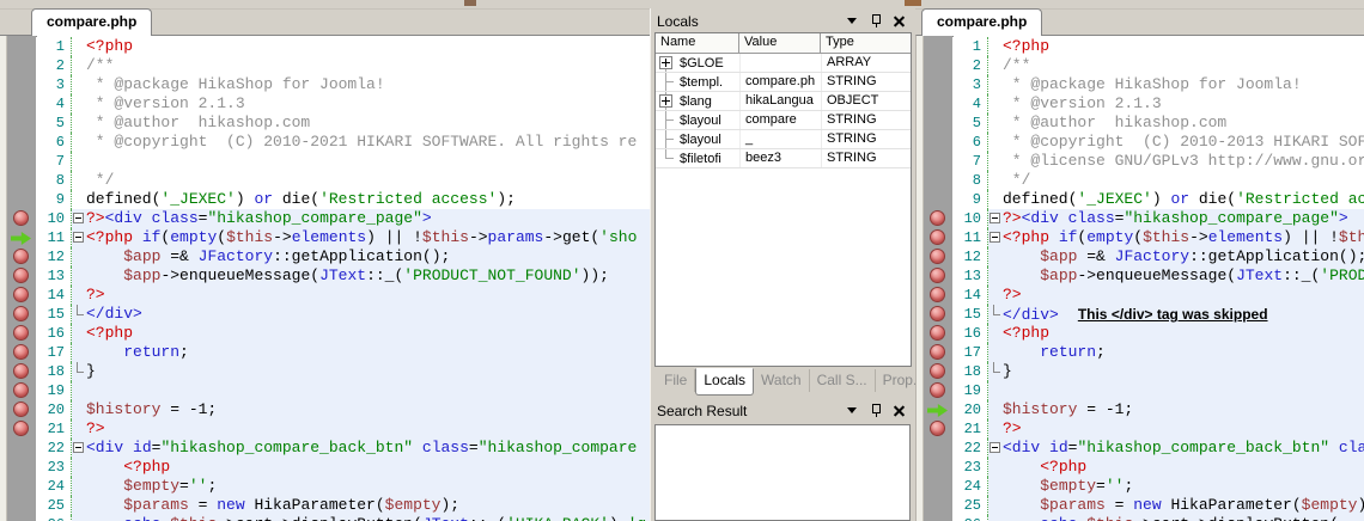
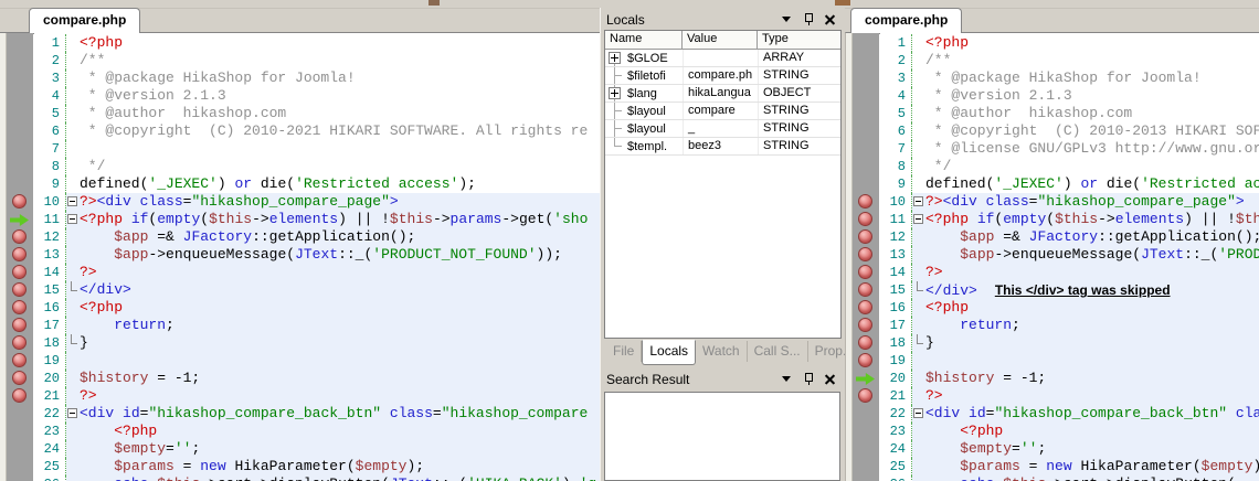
  compare.php
  1
  <?php
  2
  /**
  3
  * @package HikaShop for Joomla!
  4
  * @version 2.1.3
  5
  * @author hikashop.com
  6
  * @copyright (C) 2010-2021 HIKARI SOFTWARE. All rights re
  7
  8
  */
  9
  defined('_JEXEC') or die('Restricted access');
  10
  ?><div class="hikashop_compare_page">
  11
  <?php if(empty($this->elements) || !$this->params->get('sho
  12
  $app =& JFactory::getApplication();
  13
  $app->enqueueMessage(JText::_('PRODUCT_NOT_FOUND'));
  14
  ?>
  15
  </div>
  16
  <?php
  17
  return;
  18
  }
  19
  20
  $history = -1;
  21
  ?>
  22
  <div id="hikashop_compare_back_btn" class="hikashop_compare
  23
  <?php
  24
  $empty='';
  25
  $params = new HikaParameter($empty);
  Locals
  Name
  Value
  Type
  $GLOE
  ARRAY
- $templ.
+ $filetofi
  compare.ph
  STRING
  $lang
  hikaLangua
  OBJECT
  $layoul
  compare
  STRING
  $layoul
  _
  STRING
- $filetofi
+ $templ.
  beez3
  STRING
  File
  Locals
  Watch
  Call S...
  Search Result
  compare.php
  1
  <?php
  2
  /**
  3
  * @package HikaShop for Joomla!
  4
  * @version 2.1.3
  5
  * @author hikashop.com
  6
  * @copyright (C) 2010-2013 HIKARI SOF
  7
  * @license GNU/GPLv3 http://www.gnu.or
  8
  */
  9
  defined('_JEXEC') or die('Restricted ac
  10
  ?><div class="hikashop_compare_page">
  11
  <?php if(empty($this->elements) || !$th
  12
  $app =& JFactory::getApplication();
  13
  $app->enqueueMessage(JText::_('PROD
  14
  ?>
  15
  </div> This </div> tag was skipped
  16
  <?php
  17
  return;
  18
  }
  19
  20
  $history = -1;
  21
  ?>
  22
  <div id="hikashop_compare_back_btn" cla
  23
  <?php
  24
  $empty='';
  25
  $params = new HikaParameter($empty)
